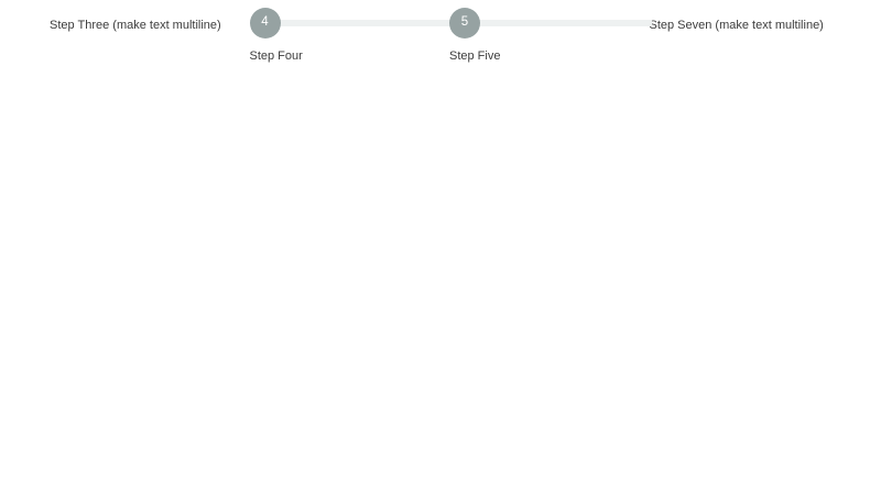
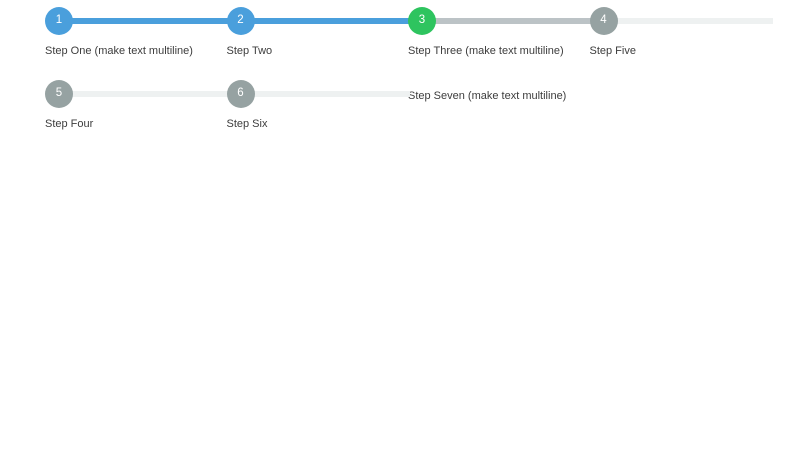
+ 1
+ Step One (make text multiline)
+ 2
+ Step Two
+ 3
  Step Three (make text multiline)
  4
- Step Four
+ Step Five
  5
- Step Five
+ Step Four
+ 6
+ Step Six
  Step Seven (make text multiline)
